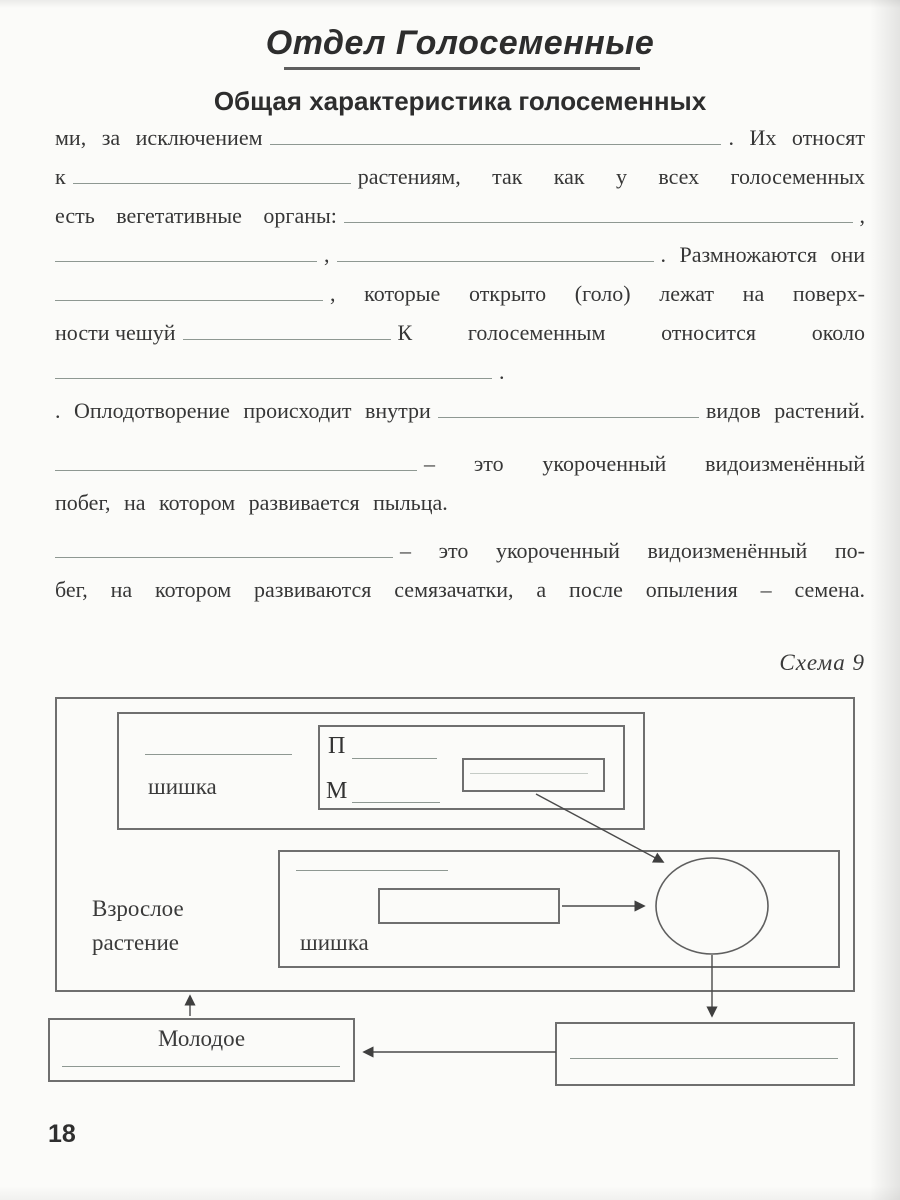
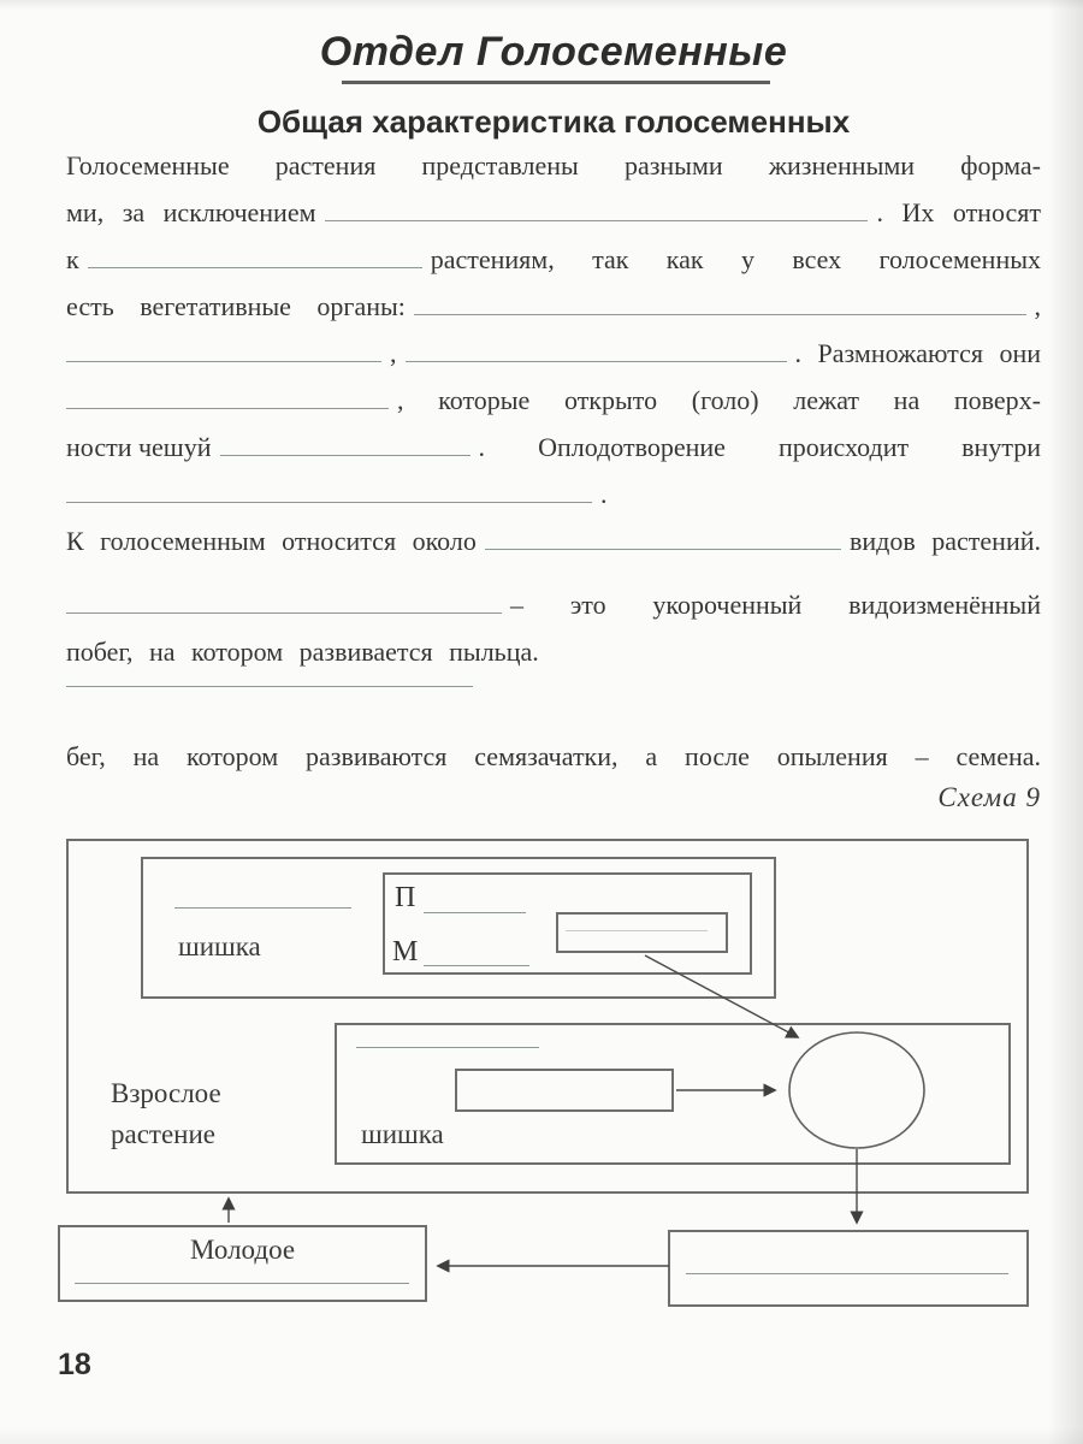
  Отдел Голосеменные
  Общая характеристика голосеменных
+ Голосеменные растения представлены разными жизненными форма-
  ми, за исключением
  . Их относят
  к
  растениям, так как у всех голосеменных
  есть вегетативные органы:
  ,
  ,
  . Размножаются они
  , которые открыто (голо) лежат на поверх-
  ности чешуй
- К голосеменным относится около
+ . Оплодотворение происходит внутри
  .
- . Оплодотворение происходит внутри
+ К голосеменным относится около
  видов растений.
  – это укороченный видоизменённый
  побег, на котором развивается пыльца.
- – это укороченный видоизменённый по-
  бег, на котором развиваются семязачатки, а после опыления – семена.
  Схема 9
  шишка
  П
  М
  Взрослое
  растение
  шишка
  Молодое
  18
